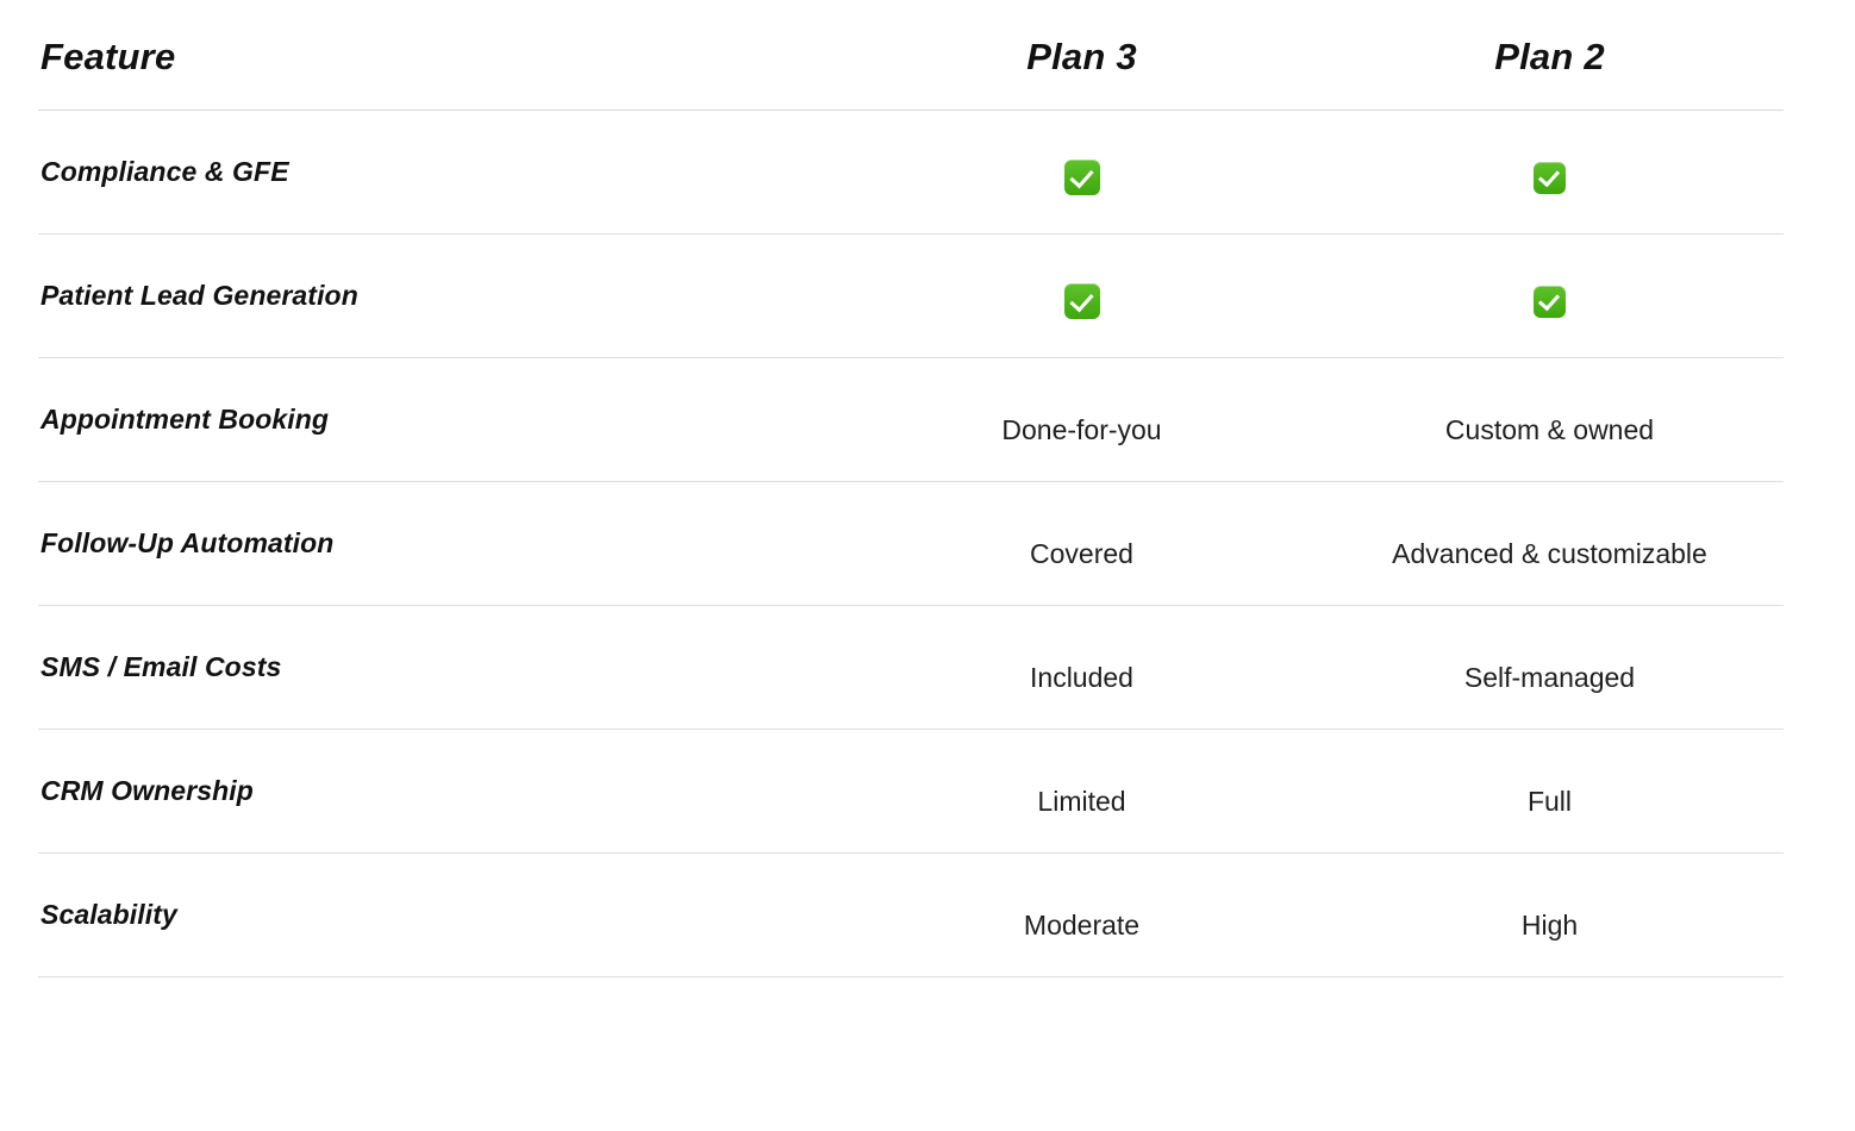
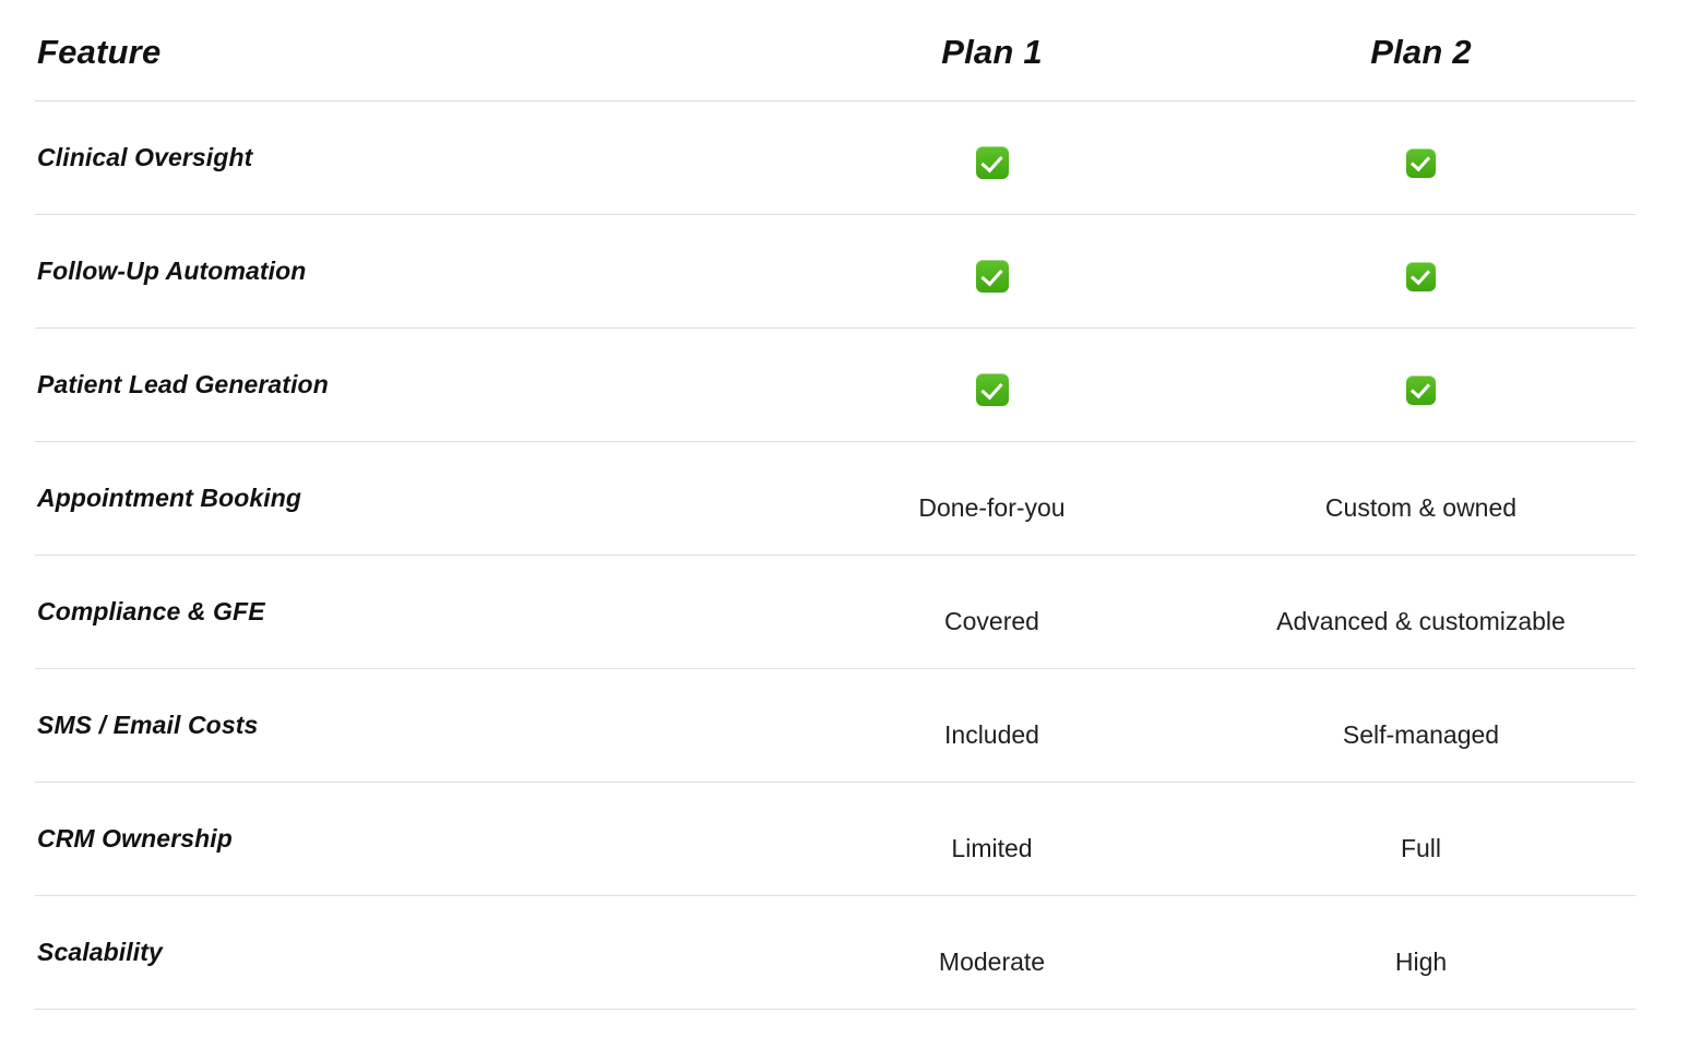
- Feature	Plan 3	Plan 2
+ Feature	Plan 1	Plan 2
+ Clinical Oversight
- Compliance & GFE
+ Follow-Up Automation
  Patient Lead Generation
  Appointment Booking	Done-for-you	Custom & owned
- Follow-Up Automation	Covered	Advanced & customizable
+ Compliance & GFE	Covered	Advanced & customizable
  SMS / Email Costs	Included	Self-managed
  CRM Ownership	Limited	Full
  Scalability	Moderate	High
